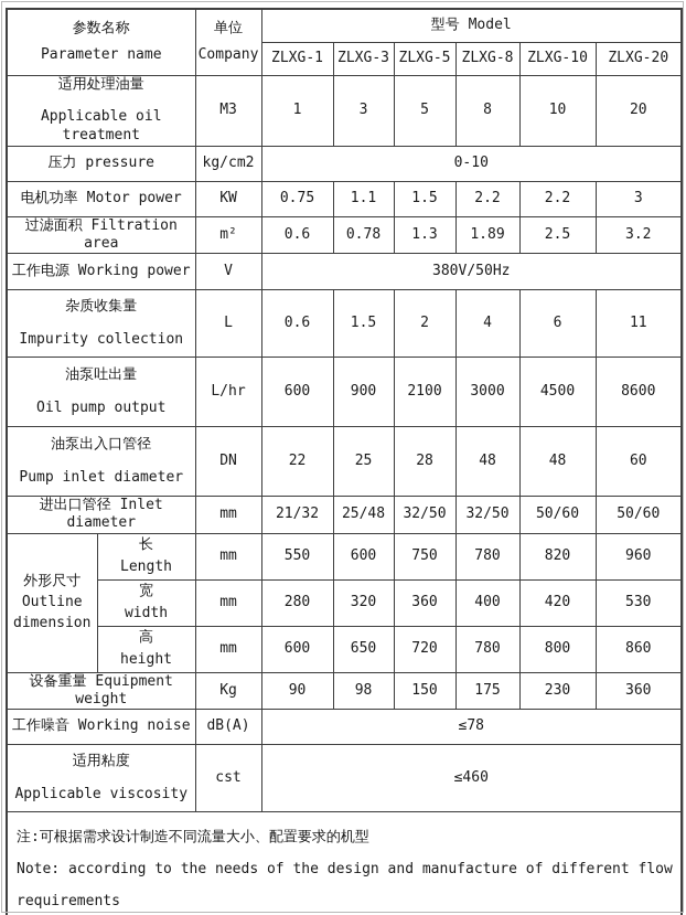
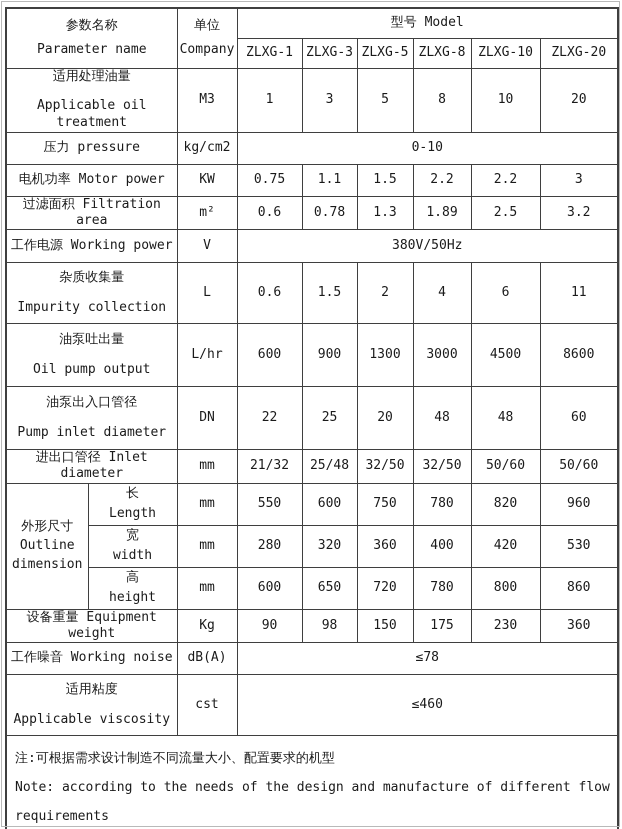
  参数名称 Parameter name	单位 Company	型号 Model
  ZLXG-1	ZLXG-3	ZLXG-5	ZLXG-8	ZLXG-10	ZLXG-20
  适用处理油量 Applicable oil treatment	M3	1	3	5	8	10	20
  压力 pressure	kg/cm2	0-10
  电机功率 Motor power	KW	0.75	1.1	1.5	2.2	2.2	3
  过滤面积 Filtration area	m²	0.6	0.78	1.3	1.89	2.5	3.2
  工作电源 Working power	V	380V/50Hz
  杂质收集量 Impurity collection	L	0.6	1.5	2	4	6	11
- 油泵吐出量 Oil pump output	L/hr	600	900	2100	3000	4500	8600
+ 油泵吐出量 Oil pump output	L/hr	600	900	1300	3000	4500	8600
- 油泵出入口管径 Pump inlet diameter	DN	22	25	28	48	48	60
+ 油泵出入口管径 Pump inlet diameter	DN	22	25	20	48	48	60
  进出口管径 Inlet diameter	mm	21/32	25/48	32/50	32/50	50/60	50/60
  外形尺寸 Outline dimension	长 Length	mm	550	600	750	780	820	960
  宽 width	mm	280	320	360	400	420	530
  高 height	mm	600	650	720	780	800	860
  设备重量 Equipment weight	Kg	90	98	150	175	230	360
  工作噪音 Working noise	dB(A)	≤78
  适用粘度 Applicable viscosity	cst	≤460
  注:可根据需求设计制造不同流量大小、配置要求的机型 Note: according to the needs of the design and manufacture of different flow requirements
